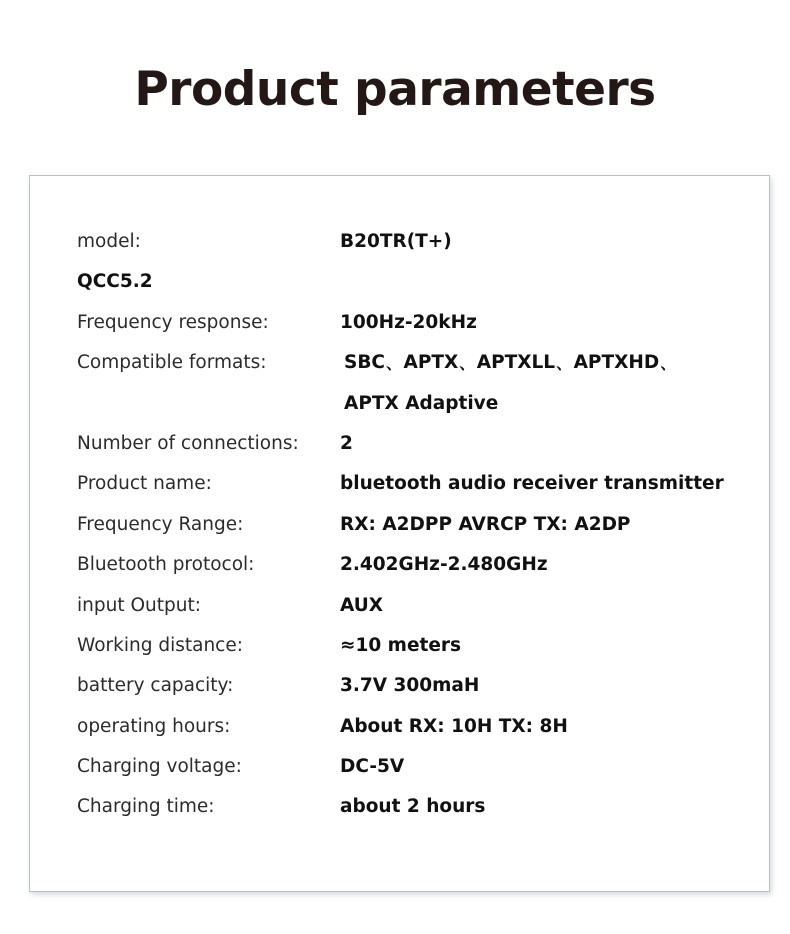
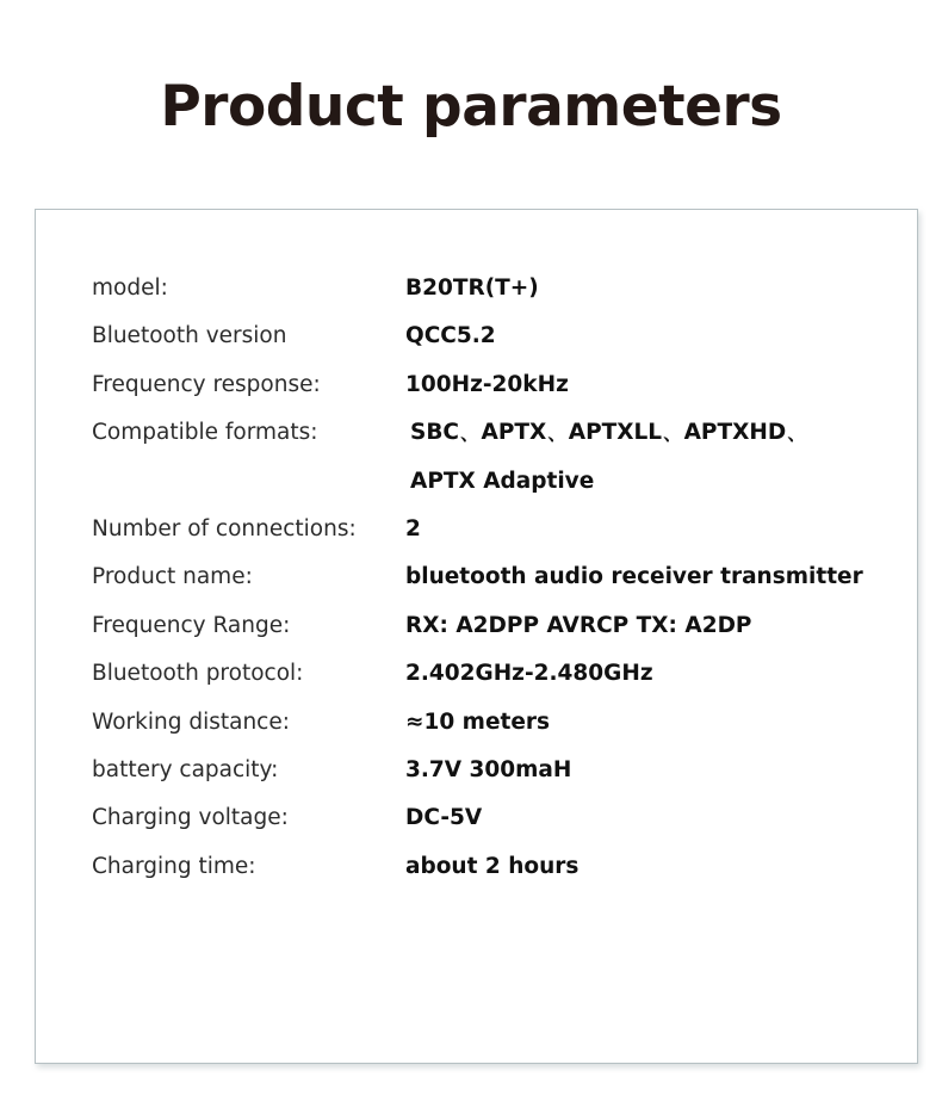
  Product parameters
  model:
  B20TR(T+)
+ Bluetooth version
  QCC5.2
  Frequency response:
  100Hz-20kHz
  Compatible formats:
  SBC、APTX、APTXLL、APTXHD、
  APTX Adaptive
  Number of connections:
  2
  Product name:
  bluetooth audio receiver transmitter
  Frequency Range:
  RX: A2DPP AVRCP TX: A2DP
  Bluetooth protocol:
  2.402GHz-2.480GHz
- input Output:
- AUX
  Working distance:
  ≈10 meters
  battery capacity:
  3.7V 300maH
- operating hours:
- About RX: 10H TX: 8H
  Charging voltage:
  DC-5V
  Charging time:
  about 2 hours
